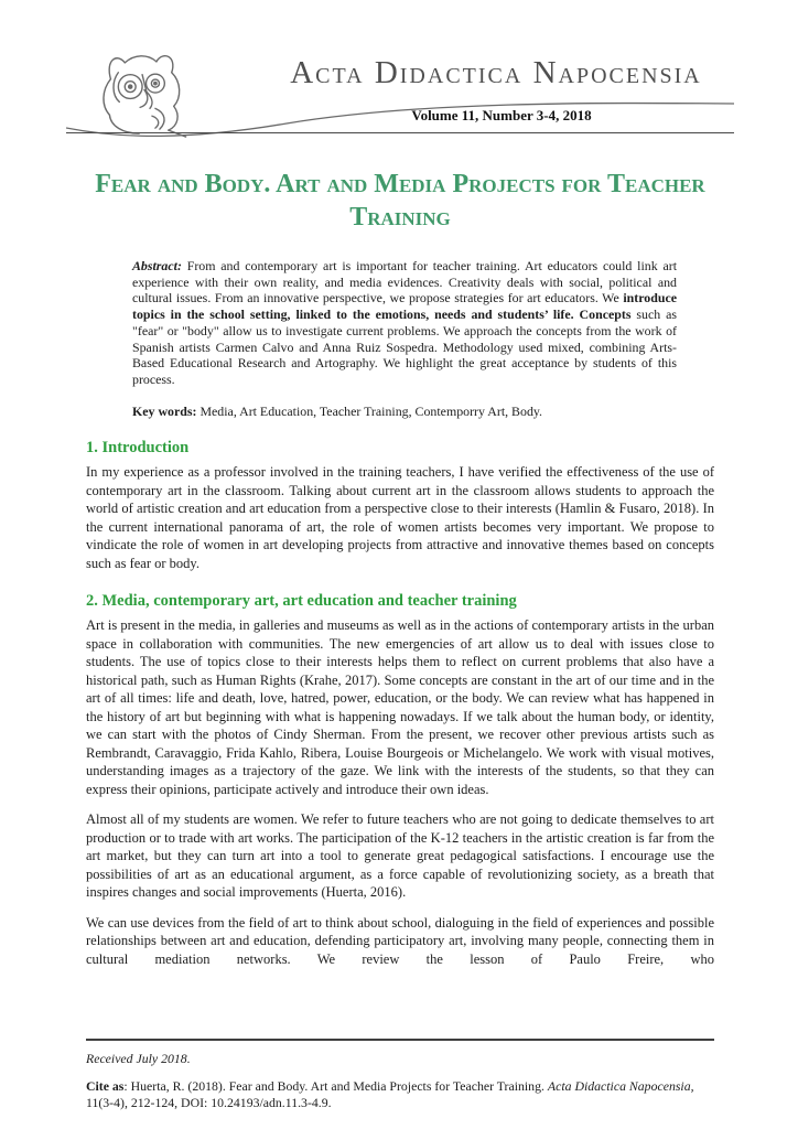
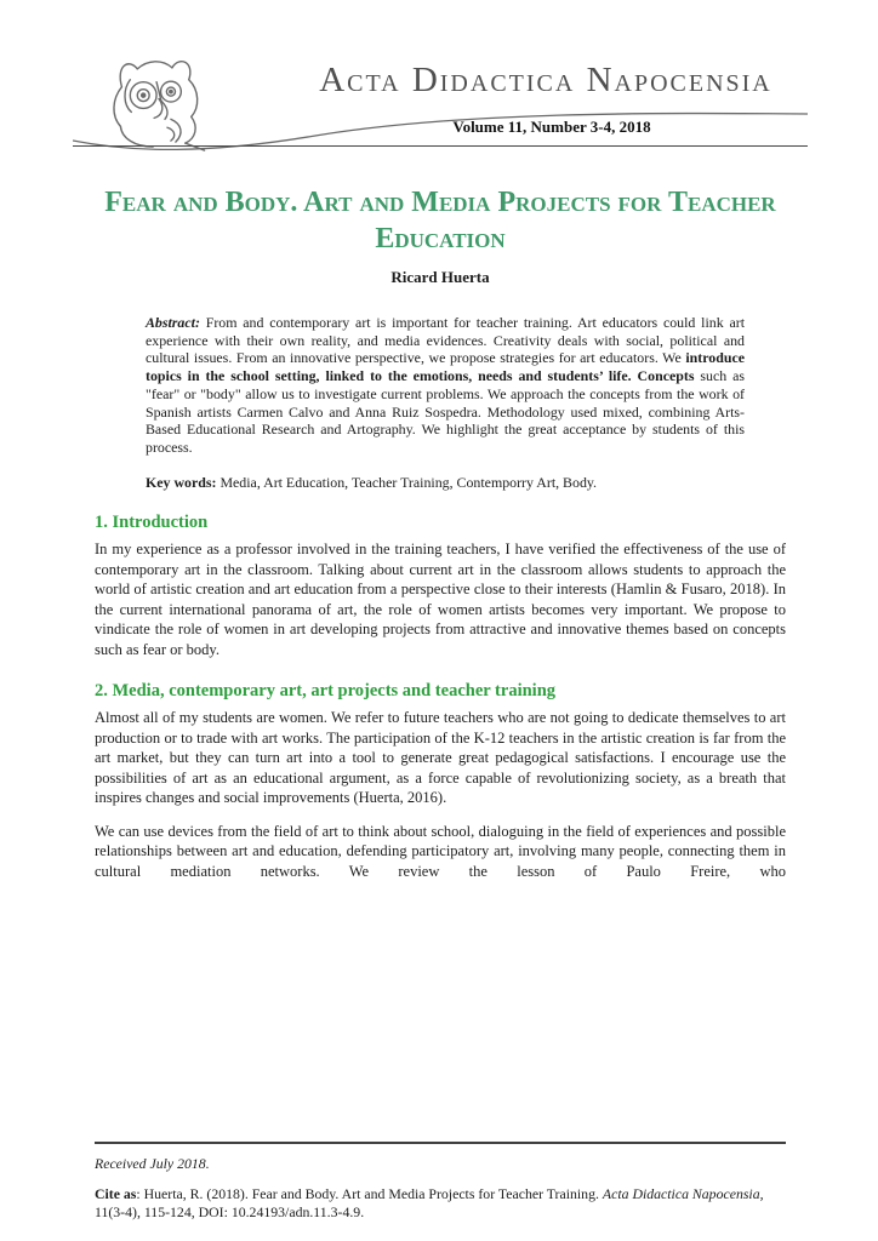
  Acta Didactica Napocensia
  Volume 11, Number 3-4, 2018
- Fear and Body. Art and Media Projects for Teacher Training
+ Fear and Body. Art and Media Projects for Teacher Education
+ Ricard Huerta
  Abstract: From and contemporary art is important for teacher training. Art educators could link art experience with their own reality, and media evidences. Creativity deals with social, political and cultural issues. From an innovative perspective, we propose strategies for art educators. We introduce topics in the school setting, linked to the emotions, needs and students’ life. Concepts such as "fear" or "body" allow us to investigate current problems. We approach the concepts from the work of Spanish artists Carmen Calvo and Anna Ruiz Sospedra. Methodology used mixed, combining Arts-Based Educational Research and Artography. We highlight the great acceptance by students of this process.
  Key words: Media, Art Education, Teacher Training, Contemporry Art, Body.
  1. Introduction
  In my experience as a professor involved in the training teachers, I have verified the effectiveness of the use of contemporary art in the classroom. Talking about current art in the classroom allows students to approach the world of artistic creation and art education from a perspective close to their interests (Hamlin & Fusaro, 2018). In the current international panorama of art, the role of women artists becomes very important. We propose to vindicate the role of women in art developing projects from attractive and innovative themes based on concepts such as fear or body.
- 2. Media, contemporary art, art education and teacher training
+ 2. Media, contemporary art, art projects and teacher training
- Art is present in the media, in galleries and museums as well as in the actions of contemporary artists in the urban space in collaboration with communities. The new emergencies of art allow us to deal with issues close to students. The use of topics close to their interests helps them to reflect on current problems that also have a historical path, such as Human Rights (Krahe, 2017). Some concepts are constant in the art of our time and in the art of all times: life and death, love, hatred, power, education, or the body. We can review what has happened in the history of art but beginning with what is happening nowadays. If we talk about the human body, or identity, we can start with the photos of Cindy Sherman. From the present, we recover other previous artists such as Rembrandt, Caravaggio, Frida Kahlo, Ribera, Louise Bourgeois or Michelangelo. We work with visual motives, understanding images as a trajectory of the gaze. We link with the interests of the students, so that they can express their opinions, participate actively and introduce their own ideas.
  Almost all of my students are women. We refer to future teachers who are not going to dedicate themselves to art production or to trade with art works. The participation of the K-12 teachers in the artistic creation is far from the art market, but they can turn art into a tool to generate great pedagogical satisfactions. I encourage use the possibilities of art as an educational argument, as a force capable of revolutionizing society, as a breath that inspires changes and social improvements (Huerta, 2016).
  We can use devices from the field of art to think about school, dialoguing in the field of experiences and possible relationships between art and education, defending participatory art, involving many people, connecting them in cultural mediation networks. We review the lesson of Paulo Freire, who
  Received July 2018.
- Cite as: Huerta, R. (2018). Fear and Body. Art and Media Projects for Teacher Training. Acta Didactica Napocensia, 11(3-4), 212-124, DOI: 10.24193/adn.11.3-4.9.
+ Cite as: Huerta, R. (2018). Fear and Body. Art and Media Projects for Teacher Training. Acta Didactica Napocensia, 11(3-4), 115-124, DOI: 10.24193/adn.11.3-4.9.
